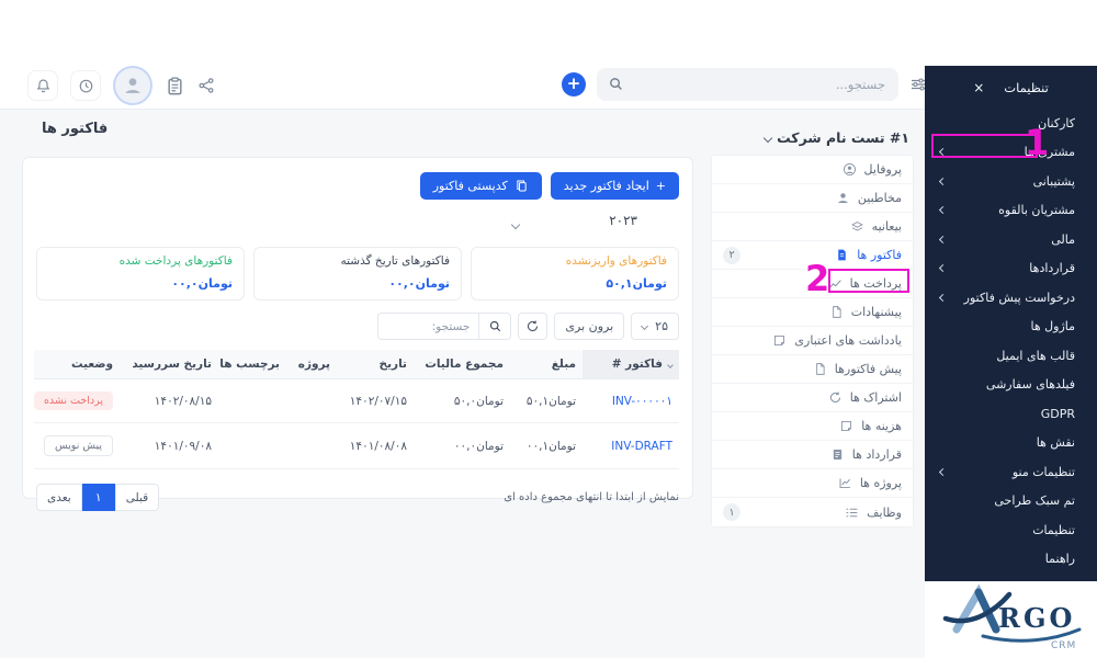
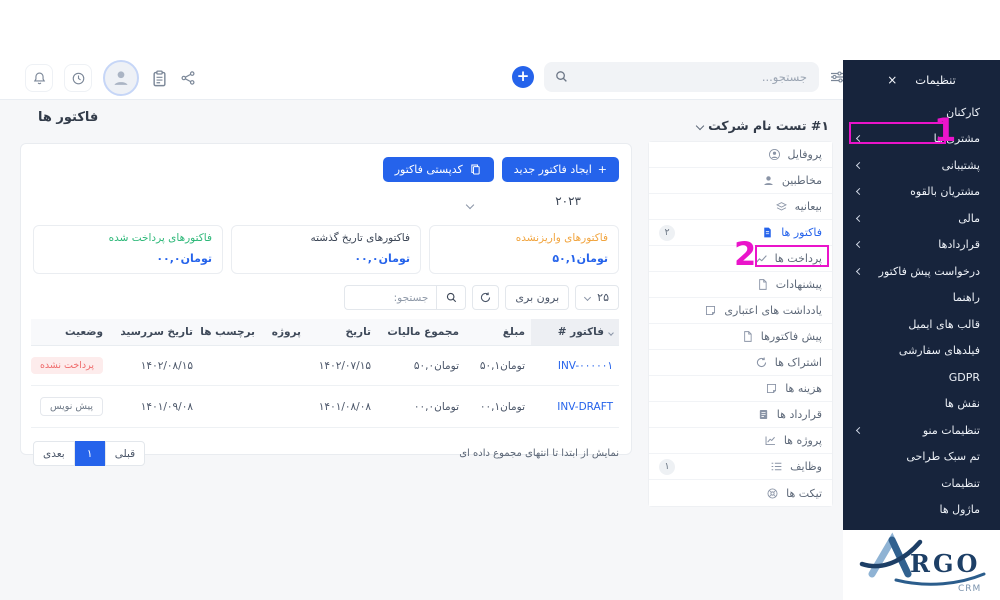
  +
  فاکتور ها
  #۱ تست نام شرکت
  پروفایل
  مخاطبین
  بیعانیه
  فاکتور ها
  ۲
  پرداخت ها
  پیشنهادات
  یادداشت های اعتباری
  پیش فاکتورها
  اشتراک ها
  هزینه ها
  قرارداد ها
  پروژه ها
  وظایف
  ۱
+ تیکت ها
  +
  ایجاد فاکتور جدید
  کدپستی فاکتور
  ۲۰۲۳
  فاکتورهای واریزنشده
  ۵۰,۱تومان
  فاکتورهای تاریخ گذشته
  ۰۰,۰تومان
  فاکتورهای پرداخت شده
  ۰۰,۰تومان
  ۲۵
  برون بری
  فاکتور #	مبلغ	مجموع مالیات	تاریخ	پروژه	برچسب ها	تاریخ سررسید	وضعیت
  INV-۰۰۰۰۰۱	۵۰,۱تومان	۵۰,۰تومان	۱۴۰۲/۰۷/۱۵			۱۴۰۲/۰۸/۱۵	پرداخت نشده
  INV-DRAFT	۰۰,۱تومان	۰۰,۰تومان	۱۴۰۱/۰۸/۰۸			۱۴۰۱/۰۹/۰۸	پیش نویس
  نمایش از ابتدا تا انتهای مجموع داده ای
  قبلی
  ۱
  بعدی
  تنظیمات
  ×
  کارکنان
  مشتری ها
  پشتیبانی
  مشتریان بالقوه
  مالی
  قراردادها
  درخواست پیش فاکتور
- ماژول ها
+ راهنما
  قالب های ایمیل
  فیلدهای سفارشی
  GDPR
  نقش ها
  تنظیمات منو
  تم سبک طراحی
  تنظیمات
- راهنما
+ ماژول ها
  1
  2
  RGO
  CRM
